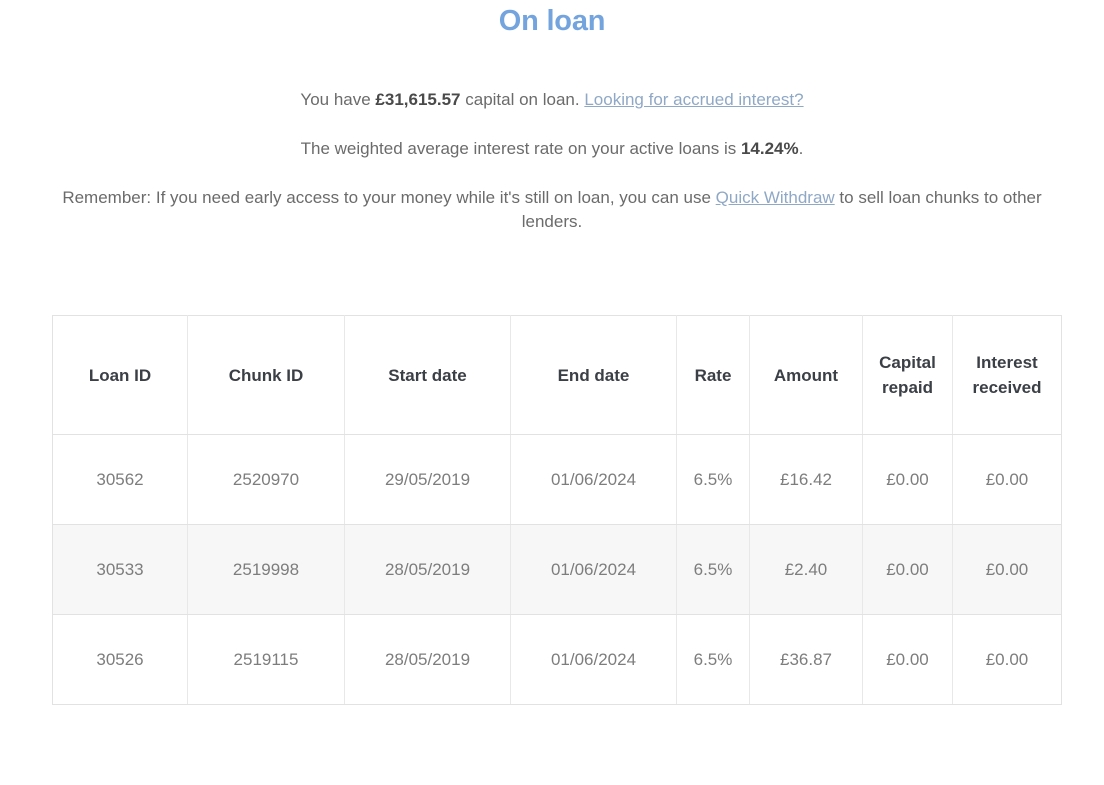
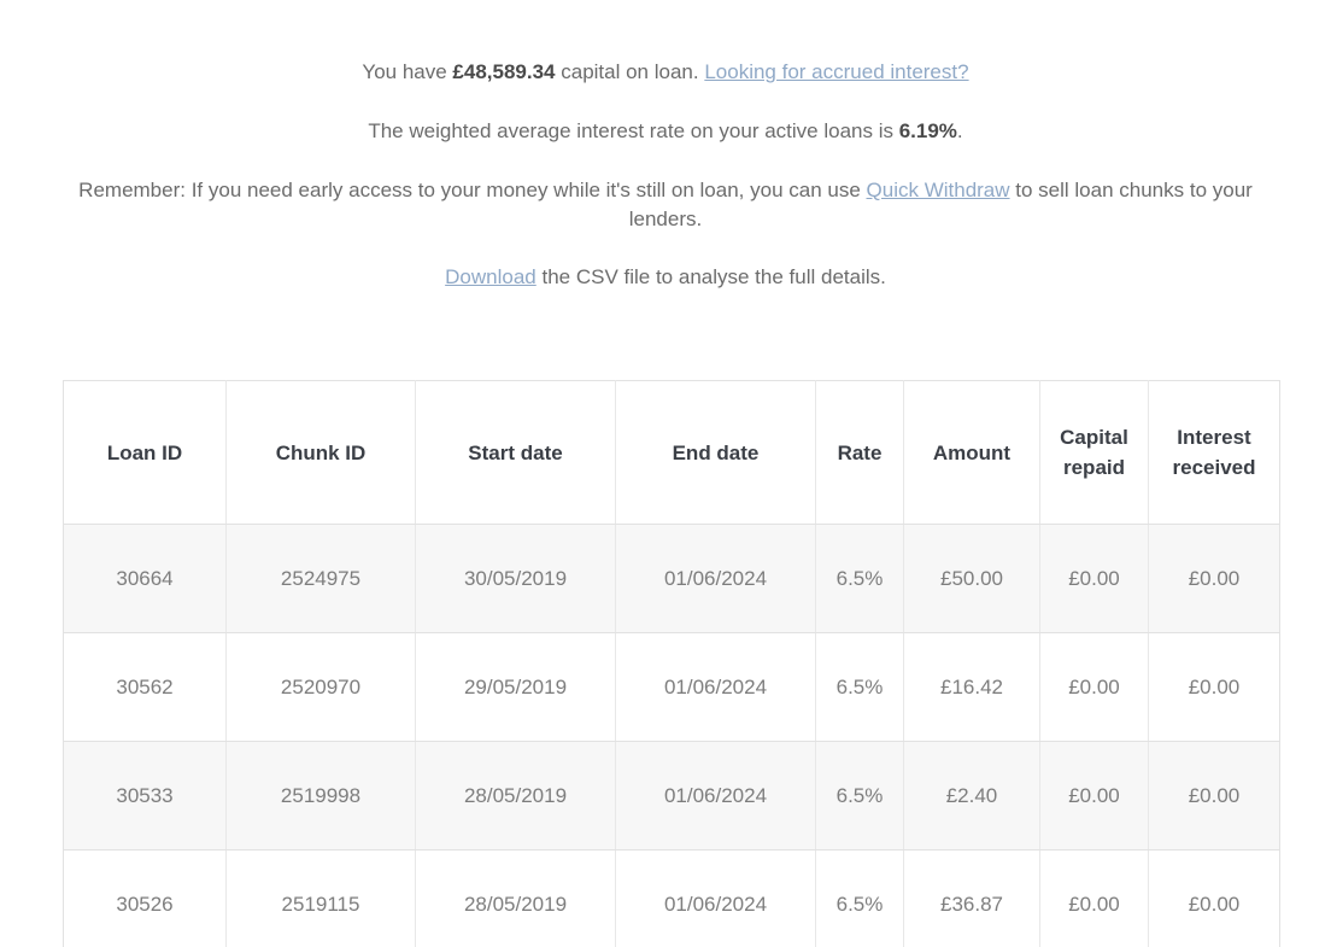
- On loan
- You have £31,615.57 capital on loan. Looking for accrued interest?
+ You have £48,589.34 capital on loan. Looking for accrued interest?
- The weighted average interest rate on your active loans is 14.24%.
+ The weighted average interest rate on your active loans is 6.19%.
- Remember: If you need early access to your money while it's still on loan, you can use Quick Withdraw to sell loan chunks to other lenders.
+ Remember: If you need early access to your money while it's still on loan, you can use Quick Withdraw to sell loan chunks to your lenders.
+ Download the CSV file to analyse the full details.
  Loan ID	Chunk ID	Start date	End date	Rate	Amount	Capitalrepaid	Interestreceived
+ 30664	2524975	30/05/2019	01/06/2024	6.5%	£50.00	£0.00	£0.00
  30562	2520970	29/05/2019	01/06/2024	6.5%	£16.42	£0.00	£0.00
  30533	2519998	28/05/2019	01/06/2024	6.5%	£2.40	£0.00	£0.00
  30526	2519115	28/05/2019	01/06/2024	6.5%	£36.87	£0.00	£0.00
